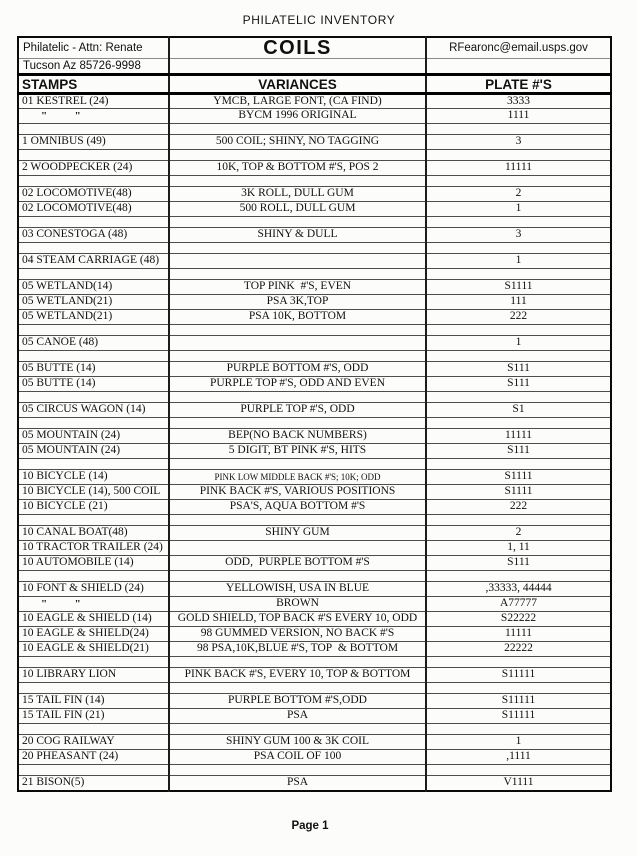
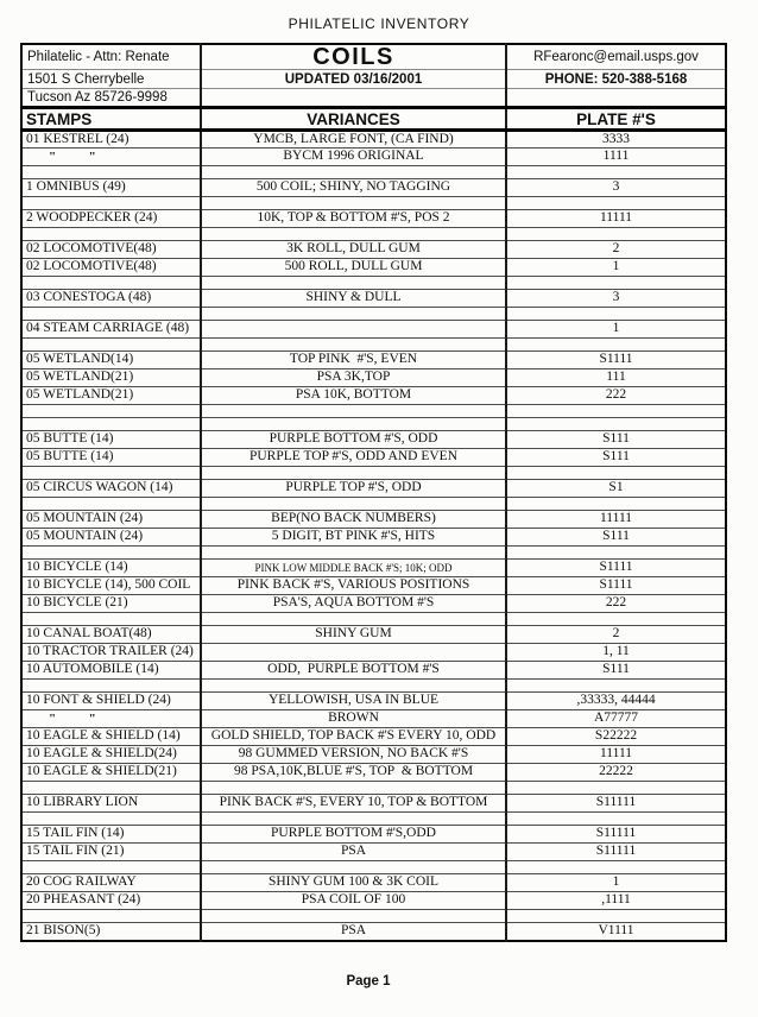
  PHILATELIC INVENTORY
  Philatelic - Attn: Renate	COILS	RFearonc@email.usps.gov
+ 1501 S Cherrybelle	UPDATED 03/16/2001	PHONE: 520-388-5168
  Tucson Az 85726-9998
  STAMPS	VARIANCES	PLATE #'S
  01 KESTREL (24)	YMCB, LARGE FONT, (CA FIND)	3333
  " "	BYCM 1996 ORIGINAL	1111
  1 OMNIBUS (49)	500 COIL; SHINY, NO TAGGING	3
  2 WOODPECKER (24)	10K, TOP & BOTTOM #'S, POS 2	11111
  02 LOCOMOTIVE(48)	3K ROLL, DULL GUM	2
  02 LOCOMOTIVE(48)	500 ROLL, DULL GUM	1
  03 CONESTOGA (48)	SHINY & DULL	3
  04 STEAM CARRIAGE (48)		1
  05 WETLAND(14)	TOP PINK #'S, EVEN	S1111
  05 WETLAND(21)	PSA 3K,TOP	111
  05 WETLAND(21)	PSA 10K, BOTTOM	222
- 05 CANOE (48)		1
  05 BUTTE (14)	PURPLE BOTTOM #'S, ODD	S111
  05 BUTTE (14)	PURPLE TOP #'S, ODD AND EVEN	S111
  05 CIRCUS WAGON (14)	PURPLE TOP #'S, ODD	S1
  05 MOUNTAIN (24)	BEP(NO BACK NUMBERS)	11111
  05 MOUNTAIN (24)	5 DIGIT, BT PINK #'S, HITS	S111
  10 BICYCLE (14)	PINK LOW MIDDLE BACK #'S; 10K; ODD	S1111
  10 BICYCLE (14), 500 COIL	PINK BACK #'S, VARIOUS POSITIONS	S1111
  10 BICYCLE (21)	PSA'S, AQUA BOTTOM #'S	222
  10 CANAL BOAT(48)	SHINY GUM	2
  10 TRACTOR TRAILER (24)		1, 11
  10 AUTOMOBILE (14)	ODD, PURPLE BOTTOM #'S	S111
  10 FONT & SHIELD (24)	YELLOWISH, USA IN BLUE	,33333, 44444
  " "	BROWN	A77777
  10 EAGLE & SHIELD (14)	GOLD SHIELD, TOP BACK #'S EVERY 10, ODD	S22222
  10 EAGLE & SHIELD(24)	98 GUMMED VERSION, NO BACK #'S	11111
  10 EAGLE & SHIELD(21)	98 PSA,10K,BLUE #'S, TOP & BOTTOM	22222
  10 LIBRARY LION	PINK BACK #'S, EVERY 10, TOP & BOTTOM	S11111
  15 TAIL FIN (14)	PURPLE BOTTOM #'S,ODD	S11111
  15 TAIL FIN (21)	PSA	S11111
  20 COG RAILWAY	SHINY GUM 100 & 3K COIL	1
  20 PHEASANT (24)	PSA COIL OF 100	,1111
  21 BISON(5)	PSA	V1111
  Page 1
